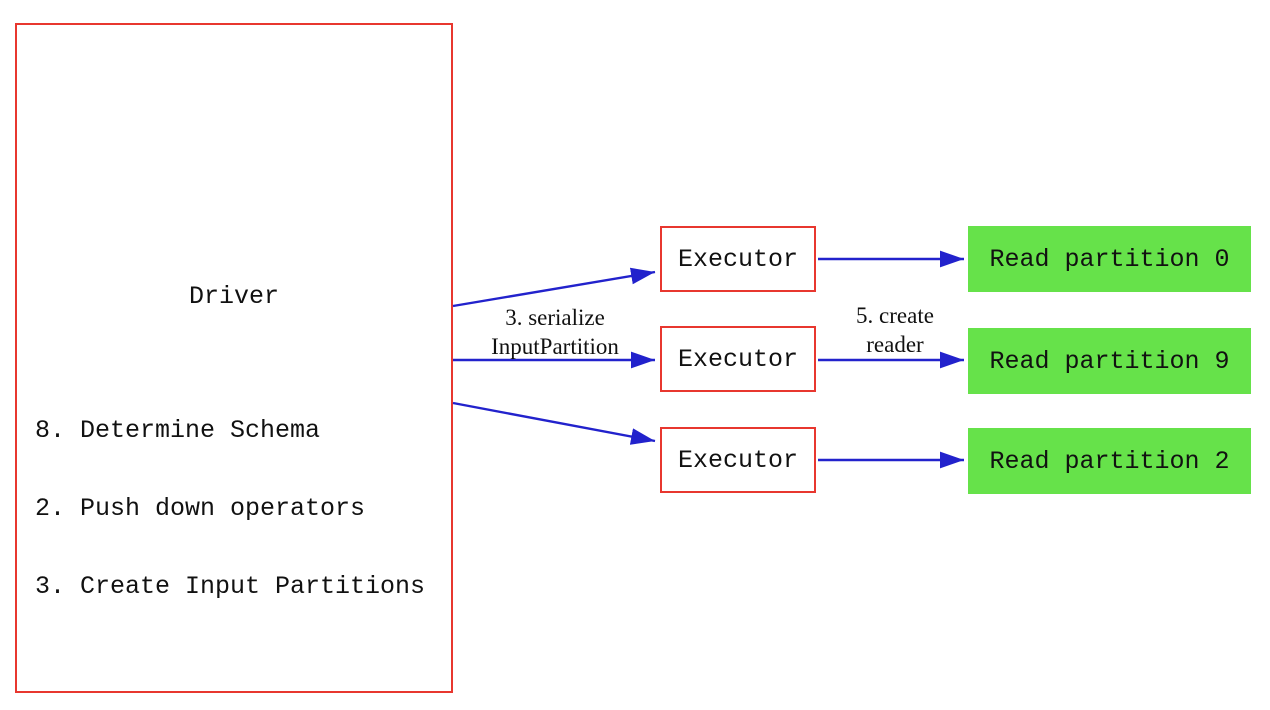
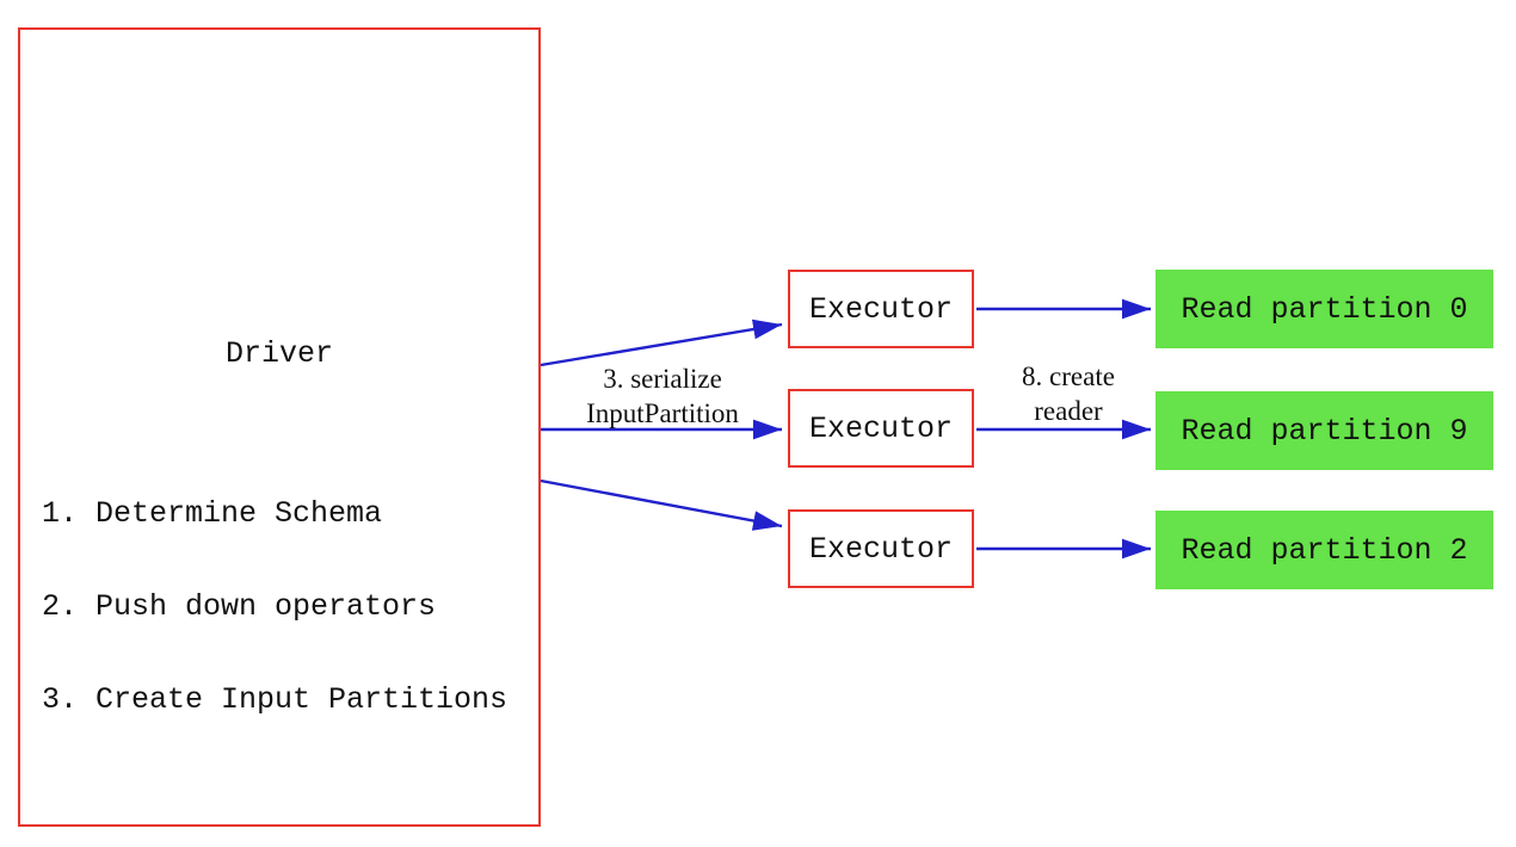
  Driver
- 8. Determine Schema
+ 1. Determine Schema
  2. Push down operators
  3. Create Input Partitions
  Executor
  Executor
  Executor
  Read partition 0
  Read partition 9
  Read partition 2
  3. serialize
  InputPartition
- 5. create
+ 8. create
  reader
